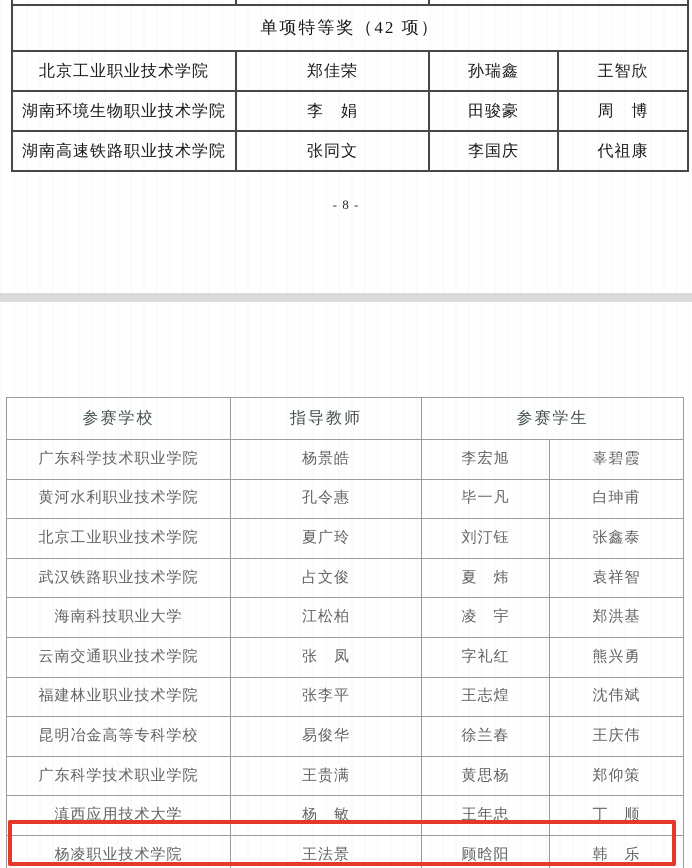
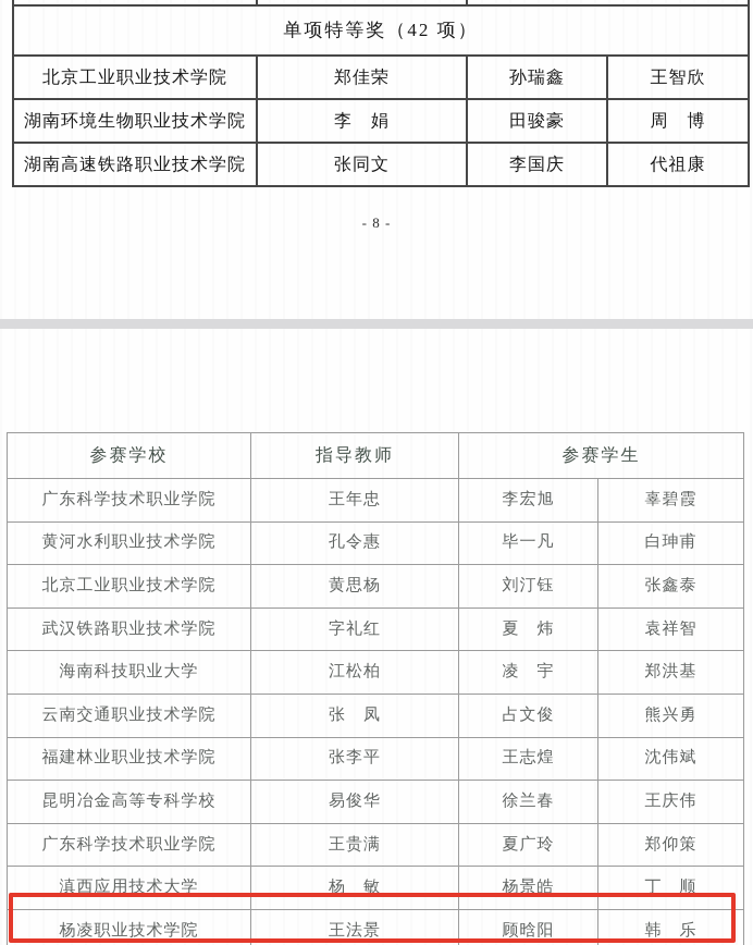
  单项特等奖（42 项）
  北京工业职业技术学院	郑佳荣	孙瑞鑫	王智欣
  湖南环境生物职业技术学院	李 娟	田骏豪	周 博
  湖南高速铁路职业技术学院	张同文	李国庆	代祖康
  - 8 -
  参赛学校	指导教师	参赛学生
- 广东科学技术职业学院	杨景皓	李宏旭	辜碧霞
+ 广东科学技术职业学院	王年忠	李宏旭	辜碧霞
  黄河水利职业技术学院	孔令惠	毕一凡	白珅甫
- 北京工业职业技术学院	夏广玲	刘汀钰	张鑫泰
+ 北京工业职业技术学院	黄思杨	刘汀钰	张鑫泰
- 武汉铁路职业技术学院	占文俊	夏 炜	袁祥智
+ 武汉铁路职业技术学院	字礼红	夏 炜	袁祥智
  海南科技职业大学	江松柏	凌 宇	郑洪基
- 云南交通职业技术学院	张 凤	字礼红	熊兴勇
+ 云南交通职业技术学院	张 凤	占文俊	熊兴勇
  福建林业职业技术学院	张李平	王志煌	沈伟斌
  昆明冶金高等专科学校	易俊华	徐兰春	王庆伟
- 广东科学技术职业学院	王贵满	黄思杨	郑仰策
+ 广东科学技术职业学院	王贵满	夏广玲	郑仰策
- 滇西应用技术大学	杨 敏	王年忠	丁 顺
+ 滇西应用技术大学	杨 敏	杨景皓	丁 顺
  杨凌职业技术学院	王法景	顾晗阳	韩 乐
